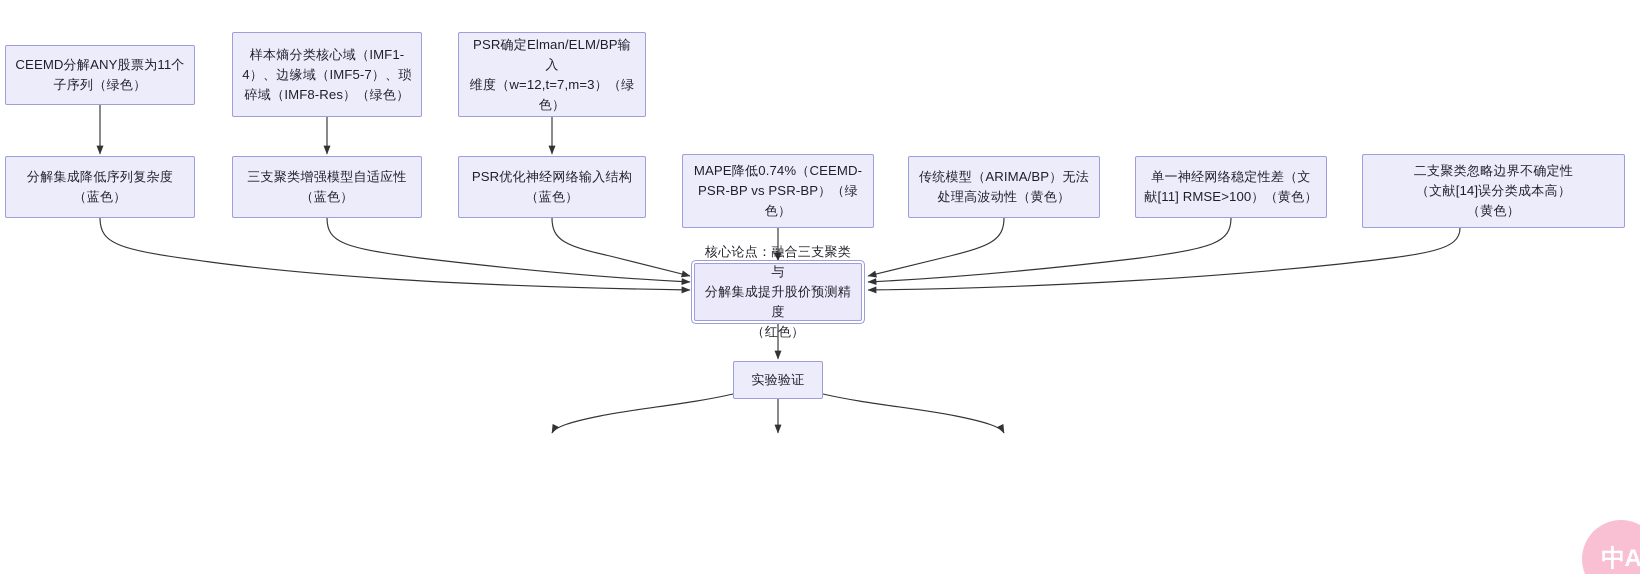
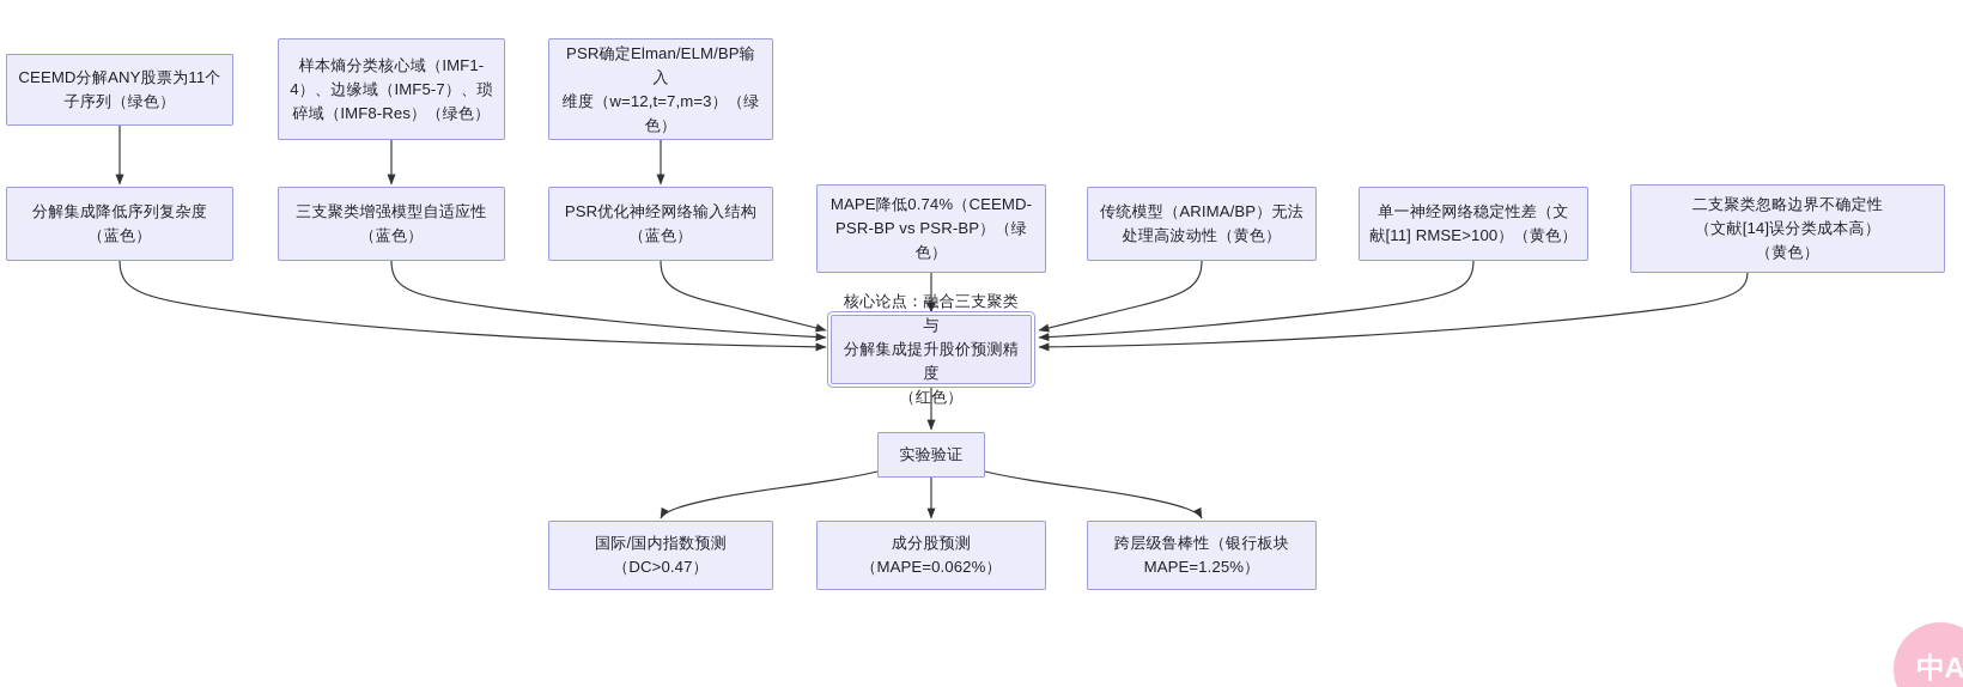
  CEEMD分解ANY股票为11个
  子序列（绿色）
  样本熵分类核心域（IMF1-
  4）、边缘域（IMF5-7）、琐
  碎域（IMF8-Res）（绿色）
  PSR确定Elman/ELM/BP输入
  维度（w=12,t=7,m=3）（绿
  色）
  分解集成降低序列复杂度
  （蓝色）
  三支聚类增强模型自适应性
  （蓝色）
  PSR优化神经网络输入结构
  （蓝色）
  MAPE降低0.74%（CEEMD-
  PSR-BP vs PSR-BP）（绿
  色）
  传统模型（ARIMA/BP）无法
  处理高波动性（黄色）
  单一神经网络稳定性差（文
  献[11] RMSE>100）（黄色）
  二支聚类忽略边界不确定性
  （文献[14]误分类成本高）
  （黄色）
  核心论点：融合三支聚类与
  分解集成提升股价预测精度
  （红色）
  实验验证
+ 国际/国内指数预测
+ （DC>0.47）
+ 成分股预测
+ （MAPE=0.062%）
+ 跨层级鲁棒性（银行板块
+ MAPE=1.25%）
  中A
